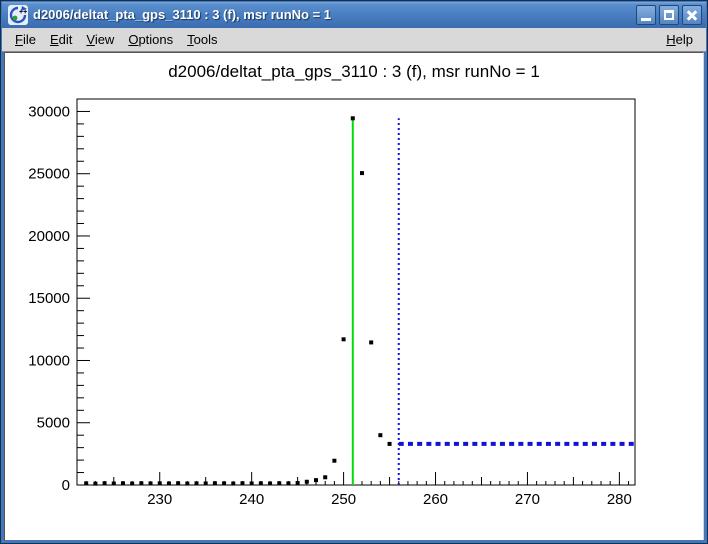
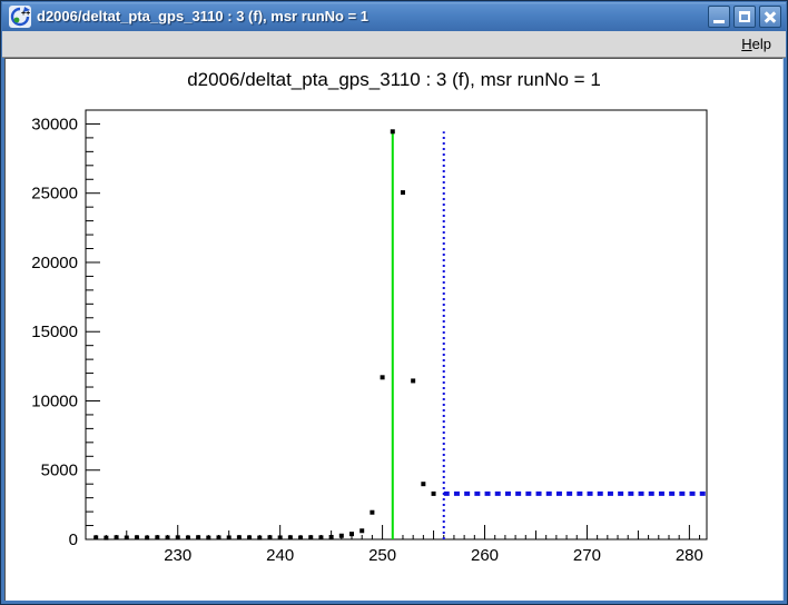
  d2006/deltat_pta_gps_3110 : 3 (f), msr runNo = 1
- File Edit View Options Tools
  Help
  d2006/deltat_pta_gps_3110 : 3 (f), msr runNo = 1
  230
  240
  250
  260
  270
  280
  0
  5000
  10000
  15000
  20000
  25000
  30000
